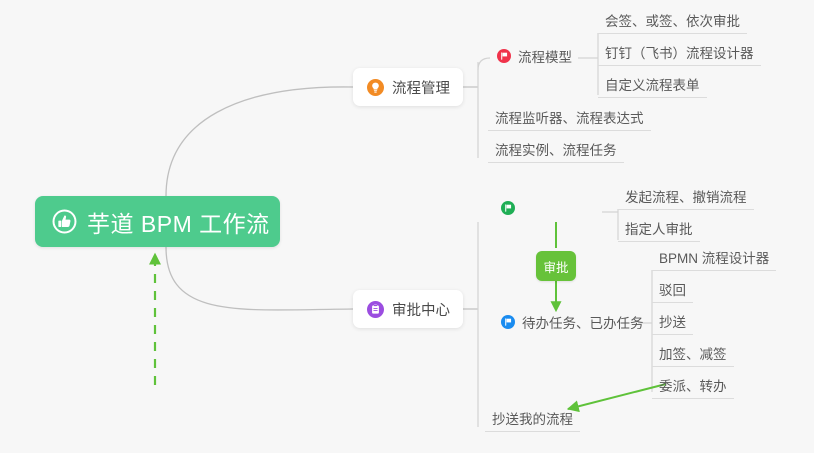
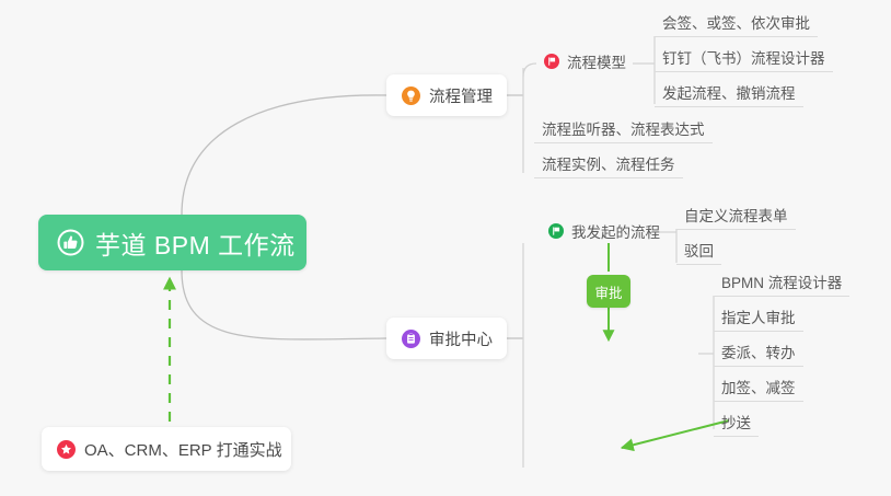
  芋道 BPM 工作流
  流程管理
  审批中心
+ OA、CRM、ERP 打通实战
  流程模型
  会签、或签、依次审批
  钉钉（飞书）流程设计器
- 自定义流程表单
+ 发起流程、撤销流程
  流程监听器、流程表达式
  流程实例、流程任务
+ 我发起的流程
- 发起流程、撤销流程
+ 自定义流程表单
- 指定人审批
+ 驳回
- 待办任务、已办任务
  BPMN 流程设计器
- 驳回
+ 指定人审批
- 抄送
+ 委派、转办
  加签、减签
- 委派、转办
+ 抄送
- 抄送我的流程
  审批
